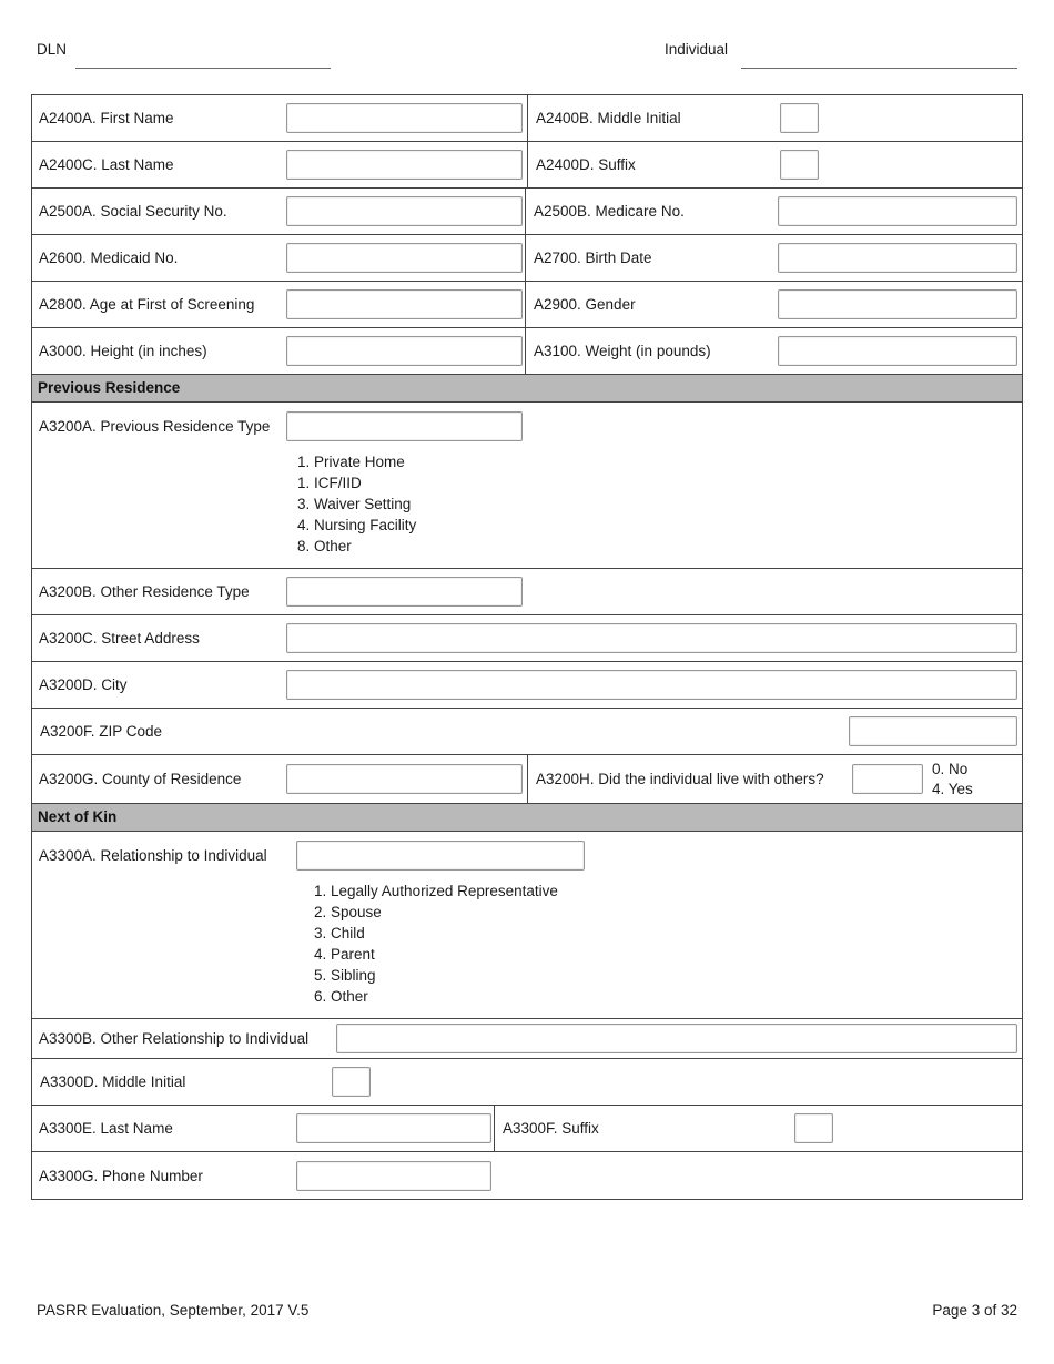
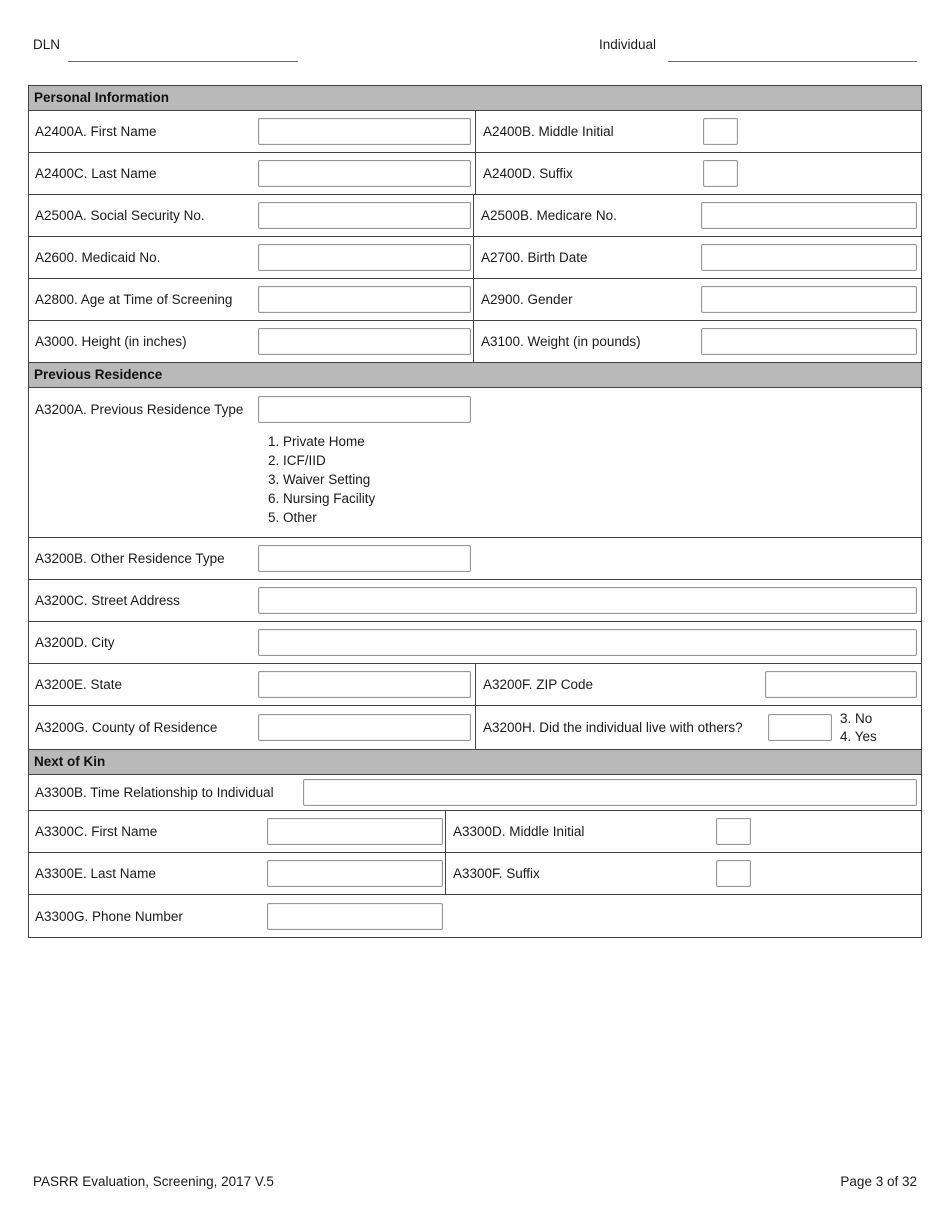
  DLN
  Individual
+ Personal Information
  A2400A. First Name
  A2400B. Middle Initial
  A2400C. Last Name
  A2400D. Suffix
  A2500A. Social Security No.
  A2500B. Medicare No.
  A2600. Medicaid No.
  A2700. Birth Date
- A2800. Age at First of Screening
+ A2800. Age at Time of Screening
  A2900. Gender
  A3000. Height (in inches)
  A3100. Weight (in pounds)
  Previous Residence
  A3200A. Previous Residence Type
  1. Private Home
- 1. ICF/IID
+ 2. ICF/IID
  3. Waiver Setting
- 4. Nursing Facility
+ 6. Nursing Facility
- 8. Other
+ 5. Other
  A3200B. Other Residence Type
  A3200C. Street Address
  A3200D. City
+ A3200E. State
  A3200F. ZIP Code
  A3200G. County of Residence
  A3200H. Did the individual live with others?
- 0. No
+ 3. No
  4. Yes
  Next of Kin
- A3300A. Relationship to Individual
- 1. Legally Authorized Representative
- 2. Spouse
- 3. Child
- 4. Parent
- 5. Sibling
- 6. Other
- A3300B. Other Relationship to Individual
+ A3300B. Time Relationship to Individual
+ A3300C. First Name
  A3300D. Middle Initial
  A3300E. Last Name
  A3300F. Suffix
  A3300G. Phone Number
- PASRR Evaluation, September, 2017 V.5
+ PASRR Evaluation, Screening, 2017 V.5
  Page 3 of 32
